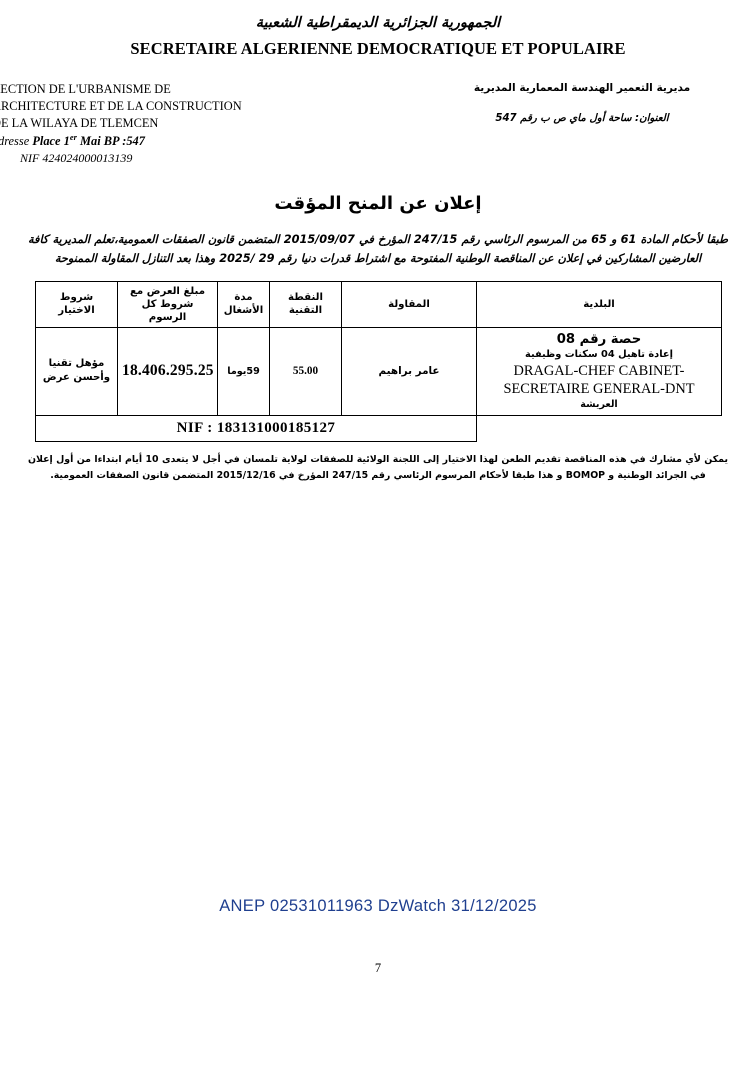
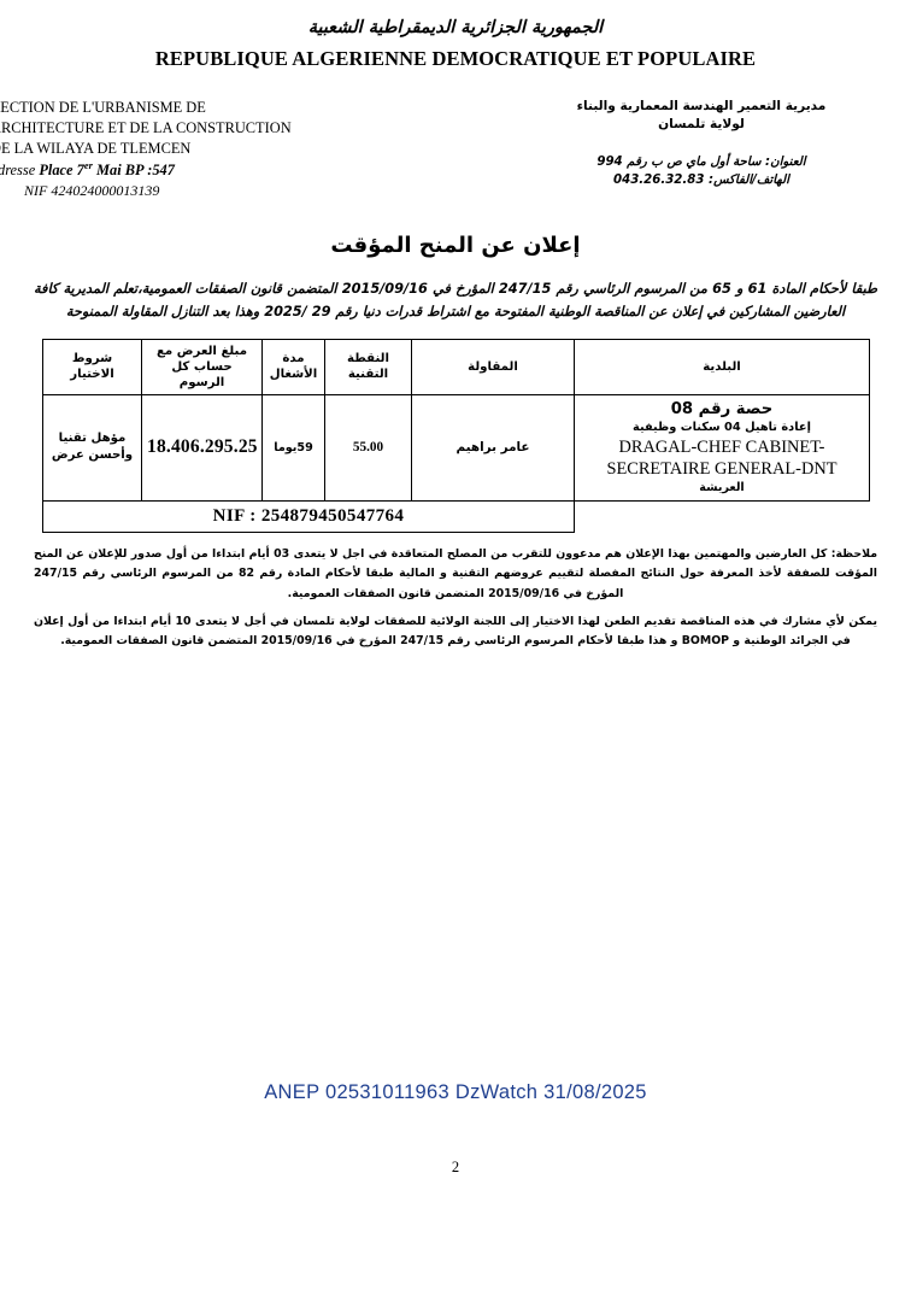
  الجمهورية الجزائرية الديمقراطية الشعبية
- SECRETAIRE ALGERIENNE DEMOCRATIQUE ET POPULAIRE
+ REPUBLIQUE ALGERIENNE DEMOCRATIQUE ET POPULAIRE
  ECTION DE L'URBANISME DE
  RCHITECTURE ET DE LA CONSTRUCTION
  E LA WILAYA DE TLEMCEN
- dresse Place 1er Mai BP :547
+ dresse Place 7er Mai BP :547
  NIF 424024000013139
- مديرية التعمير الهندسة المعمارية المديرية
+ مديرية التعمير الهندسة المعمارية والبناء
+ لولاية تلمسان
- العنوان: ساحة أول ماي ص ب رقم 547
+ العنوان: ساحة أول ماي ص ب رقم 994
+ الهاتف/الفاكس: 043.26.32.83
  إعلان عن المنح المؤقت
- طبقا لأحكام المادة 61 و 65 من المرسوم الرئاسي رقم 247/15 المؤرخ في 2015/09/07 المتضمن قانون الصفقات العمومية،تعلم المديرية كافة العارضين المشاركين في إعلان عن المناقصة الوطنية المفتوحة مع اشتراط قدرات دنيا رقم 29 /2025 وهذا بعد التنازل المقاولة الممنوحة
+ طبقا لأحكام المادة 61 و 65 من المرسوم الرئاسي رقم 247/15 المؤرخ في 2015/09/16 المتضمن قانون الصفقات العمومية،تعلم المديرية كافة العارضين المشاركين في إعلان عن المناقصة الوطنية المفتوحة مع اشتراط قدرات دنيا رقم 29 /2025 وهذا بعد التنازل المقاولة الممنوحة
- البلدية	المقاولة	النقطة التقنية	مدة الأشغال	مبلغ العرض مع شروط كل الرسوم	شروط الاختيار
+ البلدية	المقاولة	النقطة التقنية	مدة الأشغال	مبلغ العرض مع حساب كل الرسوم	شروط الاختيار
  حصة رقم 08 إعادة تاهيل 04 سكنات وظيفية DRAGAL-CHEF CABINET- SECRETAIRE GENERAL-DNT العريشة	عامر براهيم	55.00	59يوما	18.406.295.25	مؤهل تقنيا وأحسن عرض
- 	NIF : 183131000185127
+ 	NIF : 254879450547764
+ ملاحظة: كل العارضين والمهتمين بهذا الإعلان هم مدعوون للتقرب من المصلح المتعاقدة في اجل لا يتعدى 03 أيام ابتداءا من أول صدور للإعلان عن المنح المؤقت للصفقة لأخذ المعرفة حول النتائج المفصلة لتقييم عروضهم التقنية و المالية طبقا لأحكام المادة رقم 82 من المرسوم الرئاسي رقم 247/15 المؤرخ في 2015/09/16 المتضمن قانون الصفقات العمومية.
- يمكن لأي مشارك في هذه المناقصة تقديم الطعن لهذا الاختيار إلى اللجنة الولائية للصفقات لولاية تلمسان في أجل لا يتعدى 10 أيام ابتداءا من أول إعلان في الجرائد الوطنية و BOMOP و هذا طبقا لأحكام المرسوم الرئاسي رقم 247/15 المؤرخ في 2015/12/16 المتضمن قانون الصفقات العمومية.
+ يمكن لأي مشارك في هذه المناقصة تقديم الطعن لهذا الاختيار إلى اللجنة الولائية للصفقات لولاية تلمسان في أجل لا يتعدى 10 أيام ابتداءا من أول إعلان في الجرائد الوطنية و BOMOP و هذا طبقا لأحكام المرسوم الرئاسي رقم 247/15 المؤرخ في 2015/09/16 المتضمن قانون الصفقات العمومية.
- ANEP 02531011963 DzWatch 31/12/2025
+ ANEP 02531011963 DzWatch 31/08/2025
- 7
+ 2
